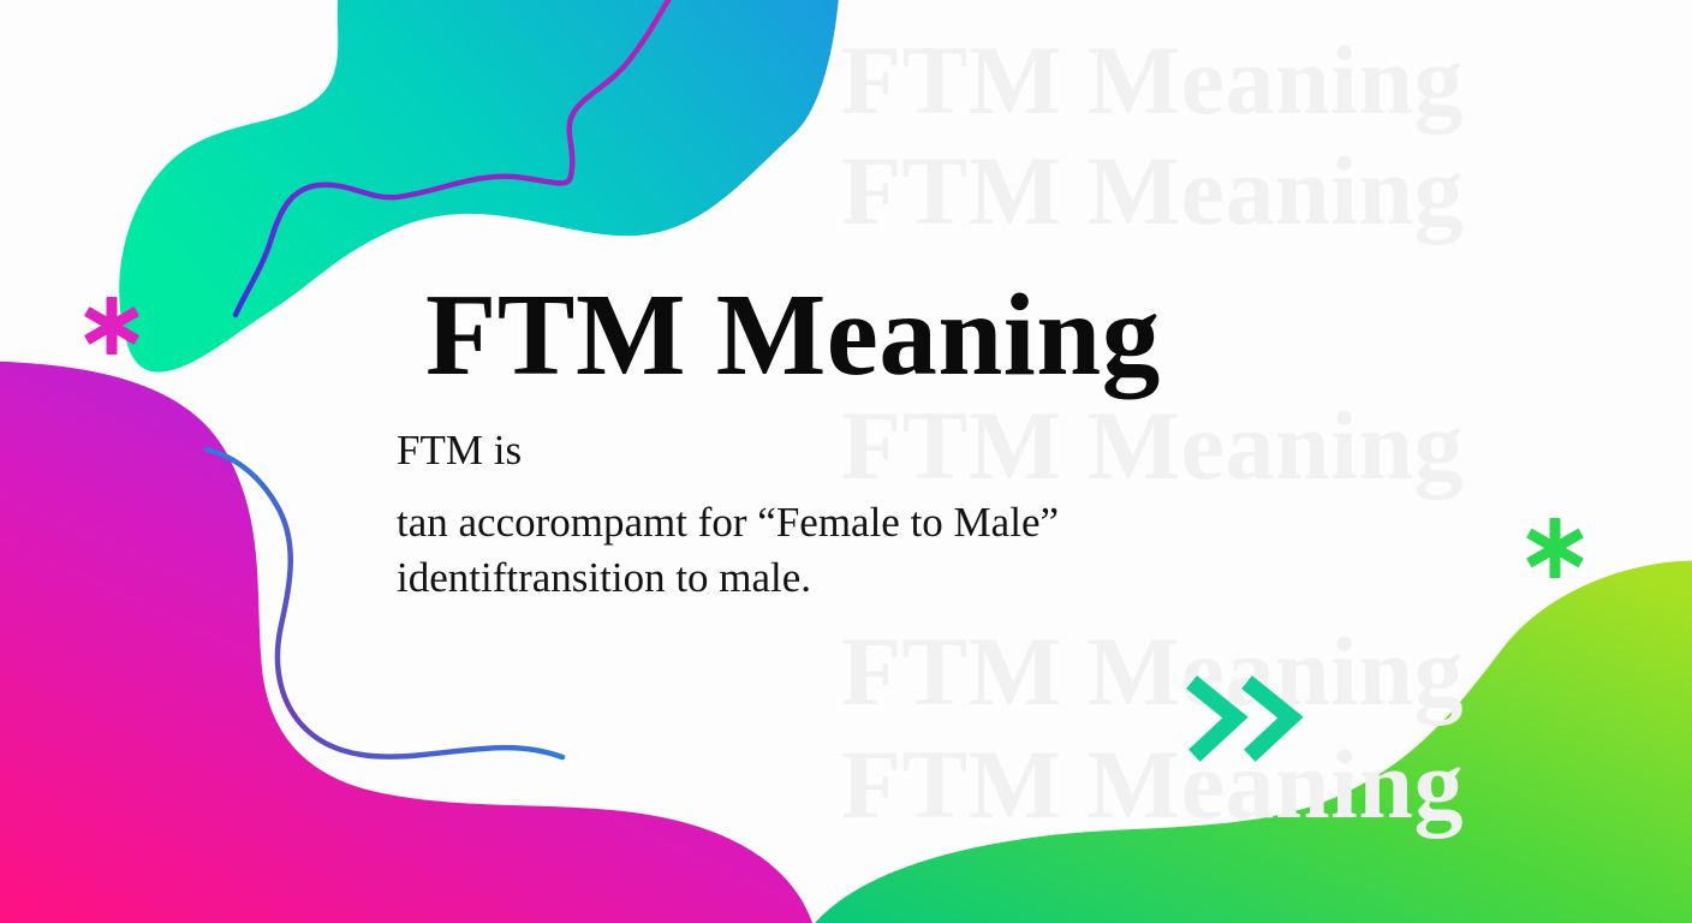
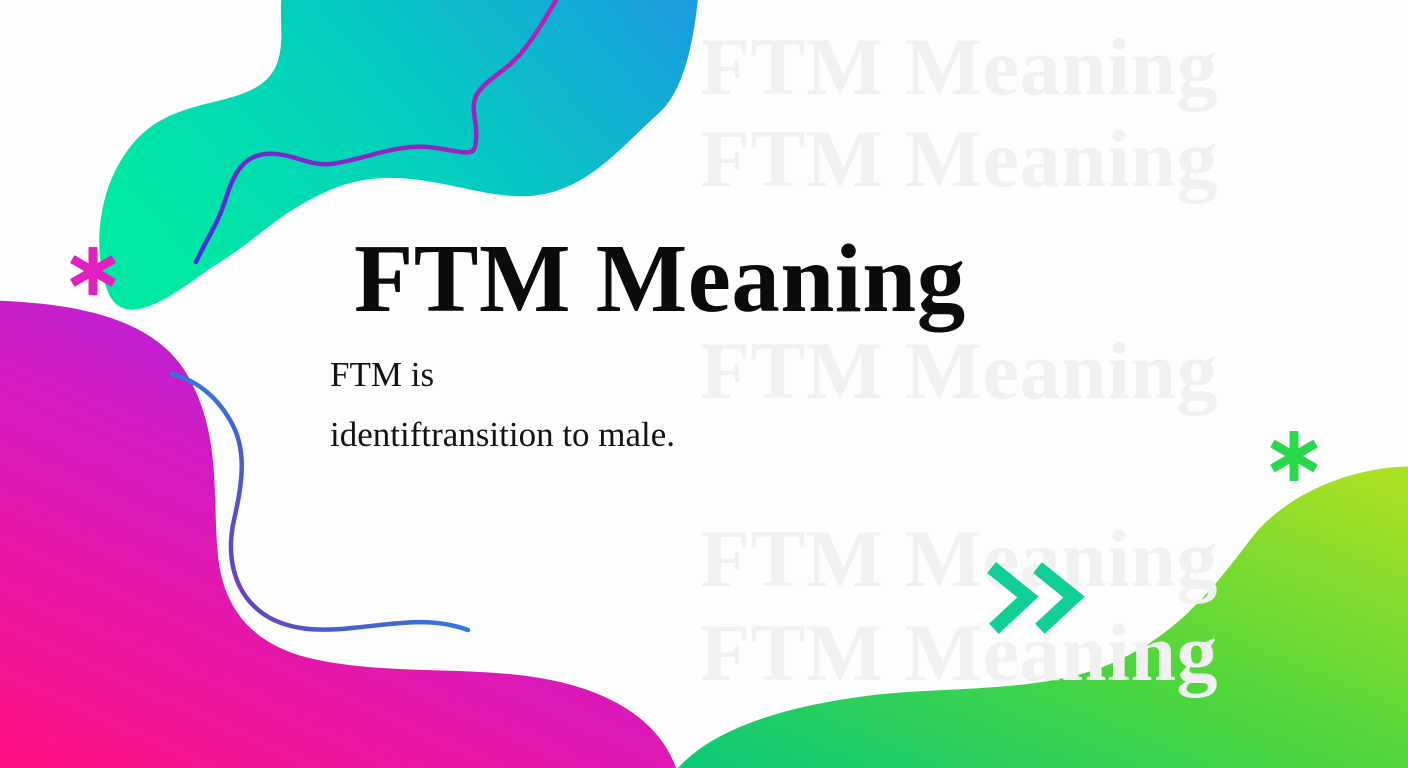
  FTM Meaning
  FTM Meaning
  FTM Meaning
  FTM Meaning
  FTM is
- tan accorompamt for “Female to Male”
  identiftransition to male.
